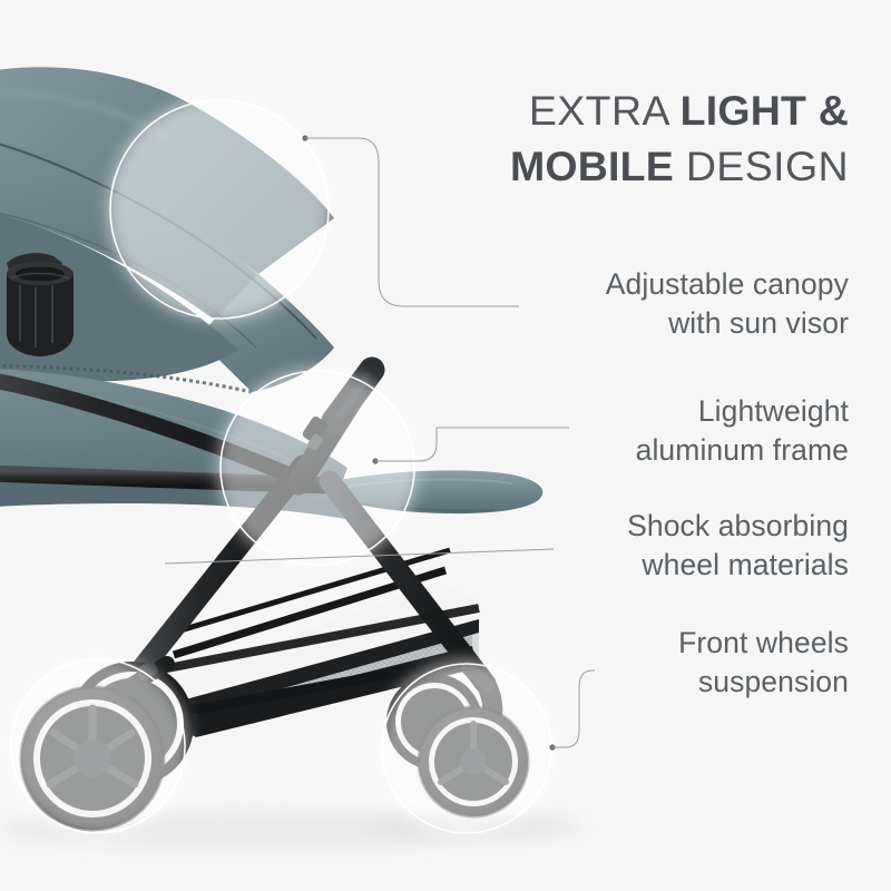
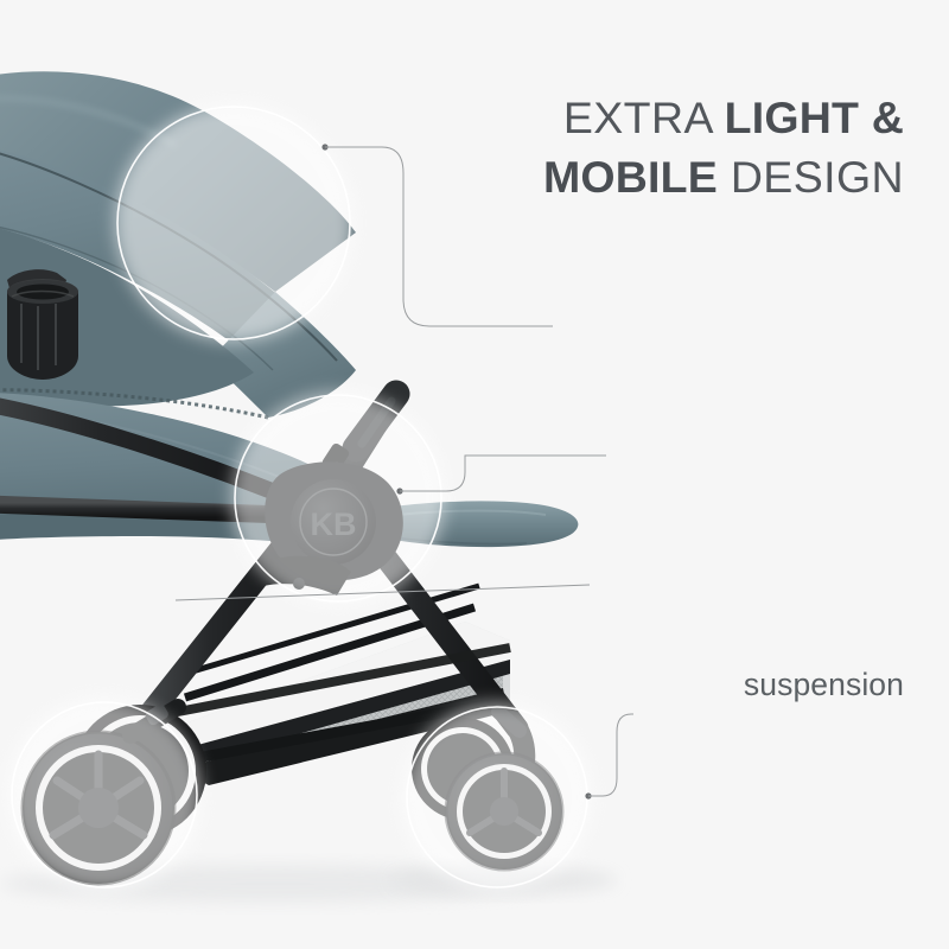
+ KB
  EXTRA LIGHT &
  MOBILE DESIGN
- Adjustable canopy
- with sun visor
- Lightweight
- aluminum frame
- Shock absorbing
- wheel materials
- Front wheels
  suspension
